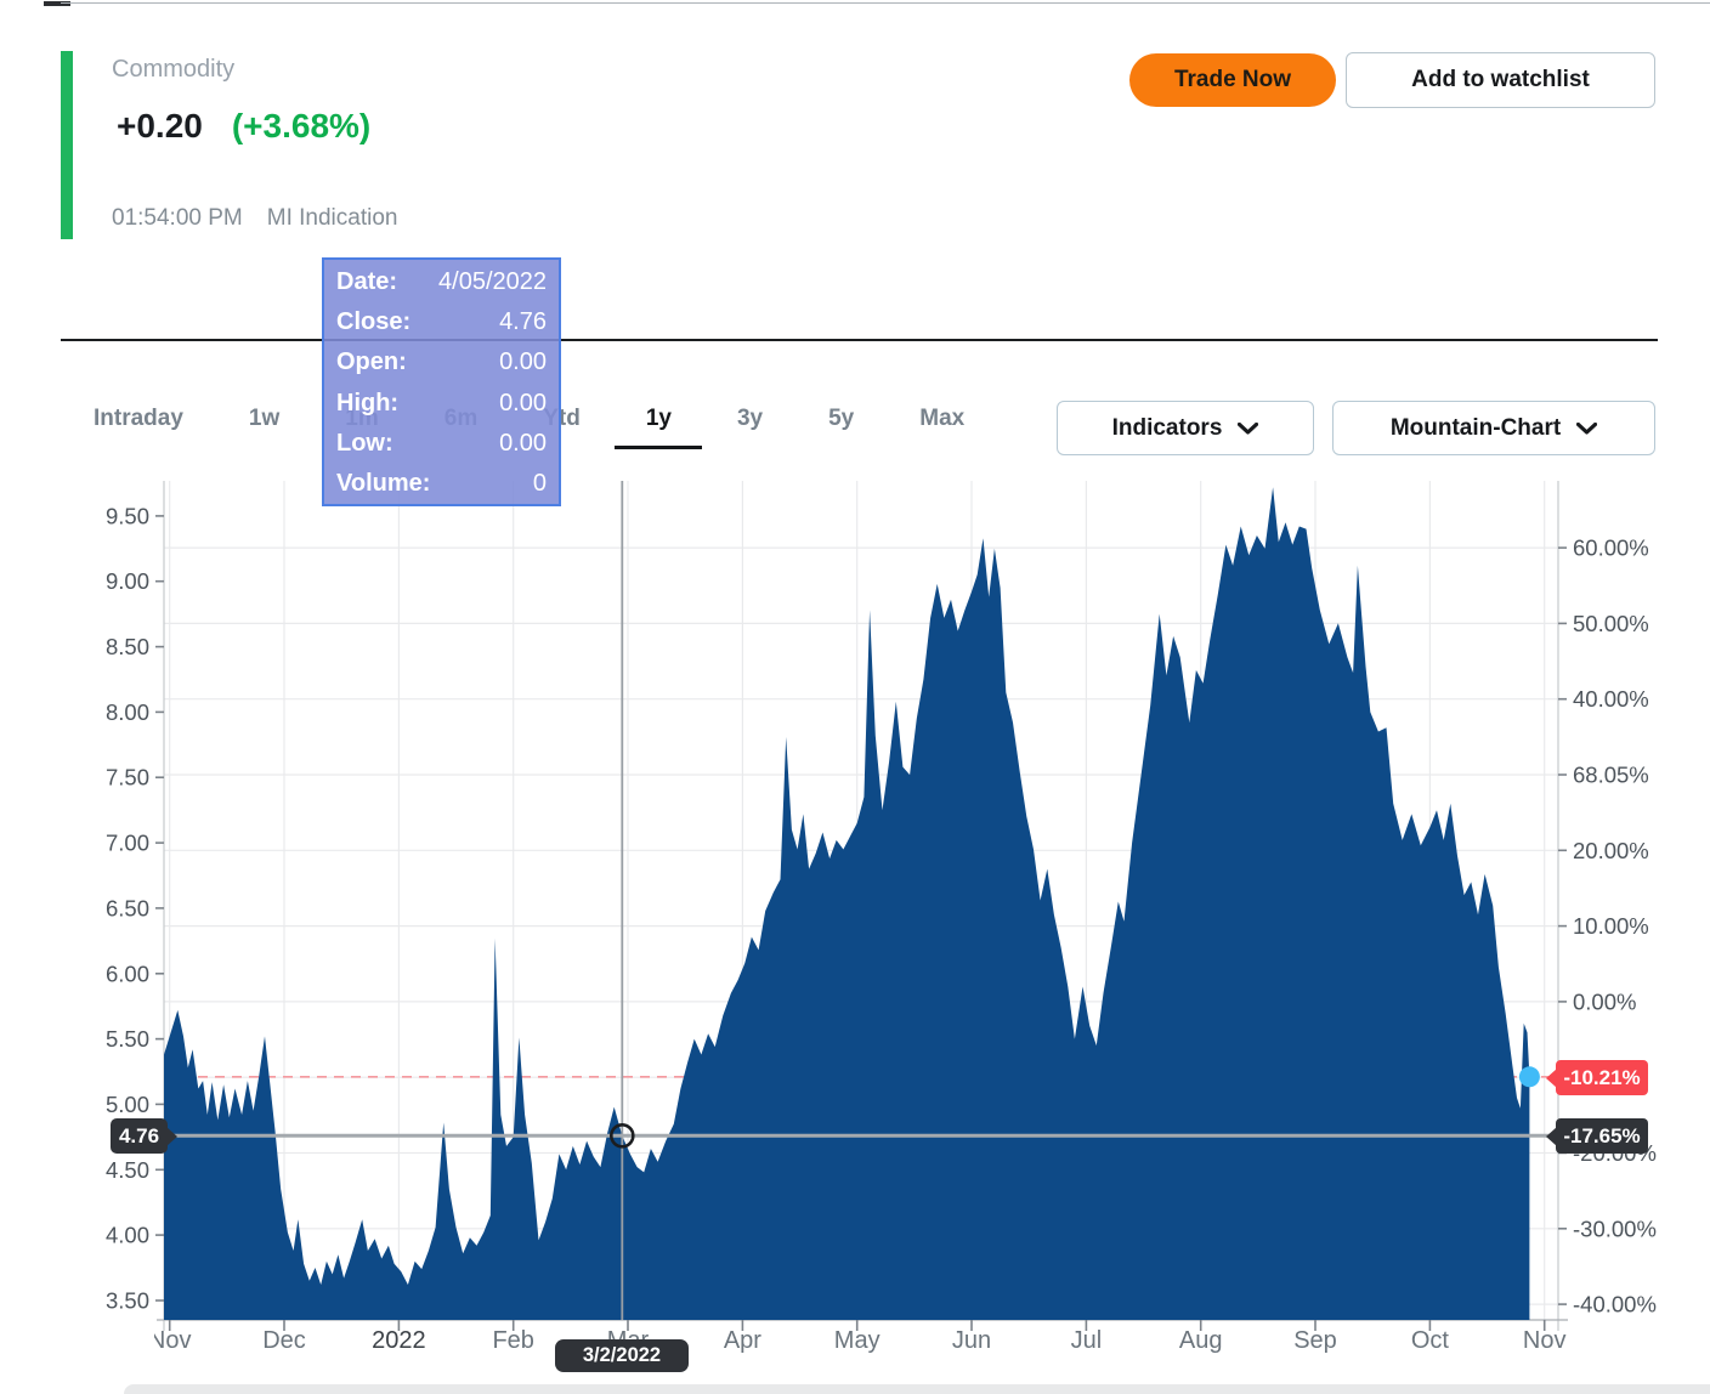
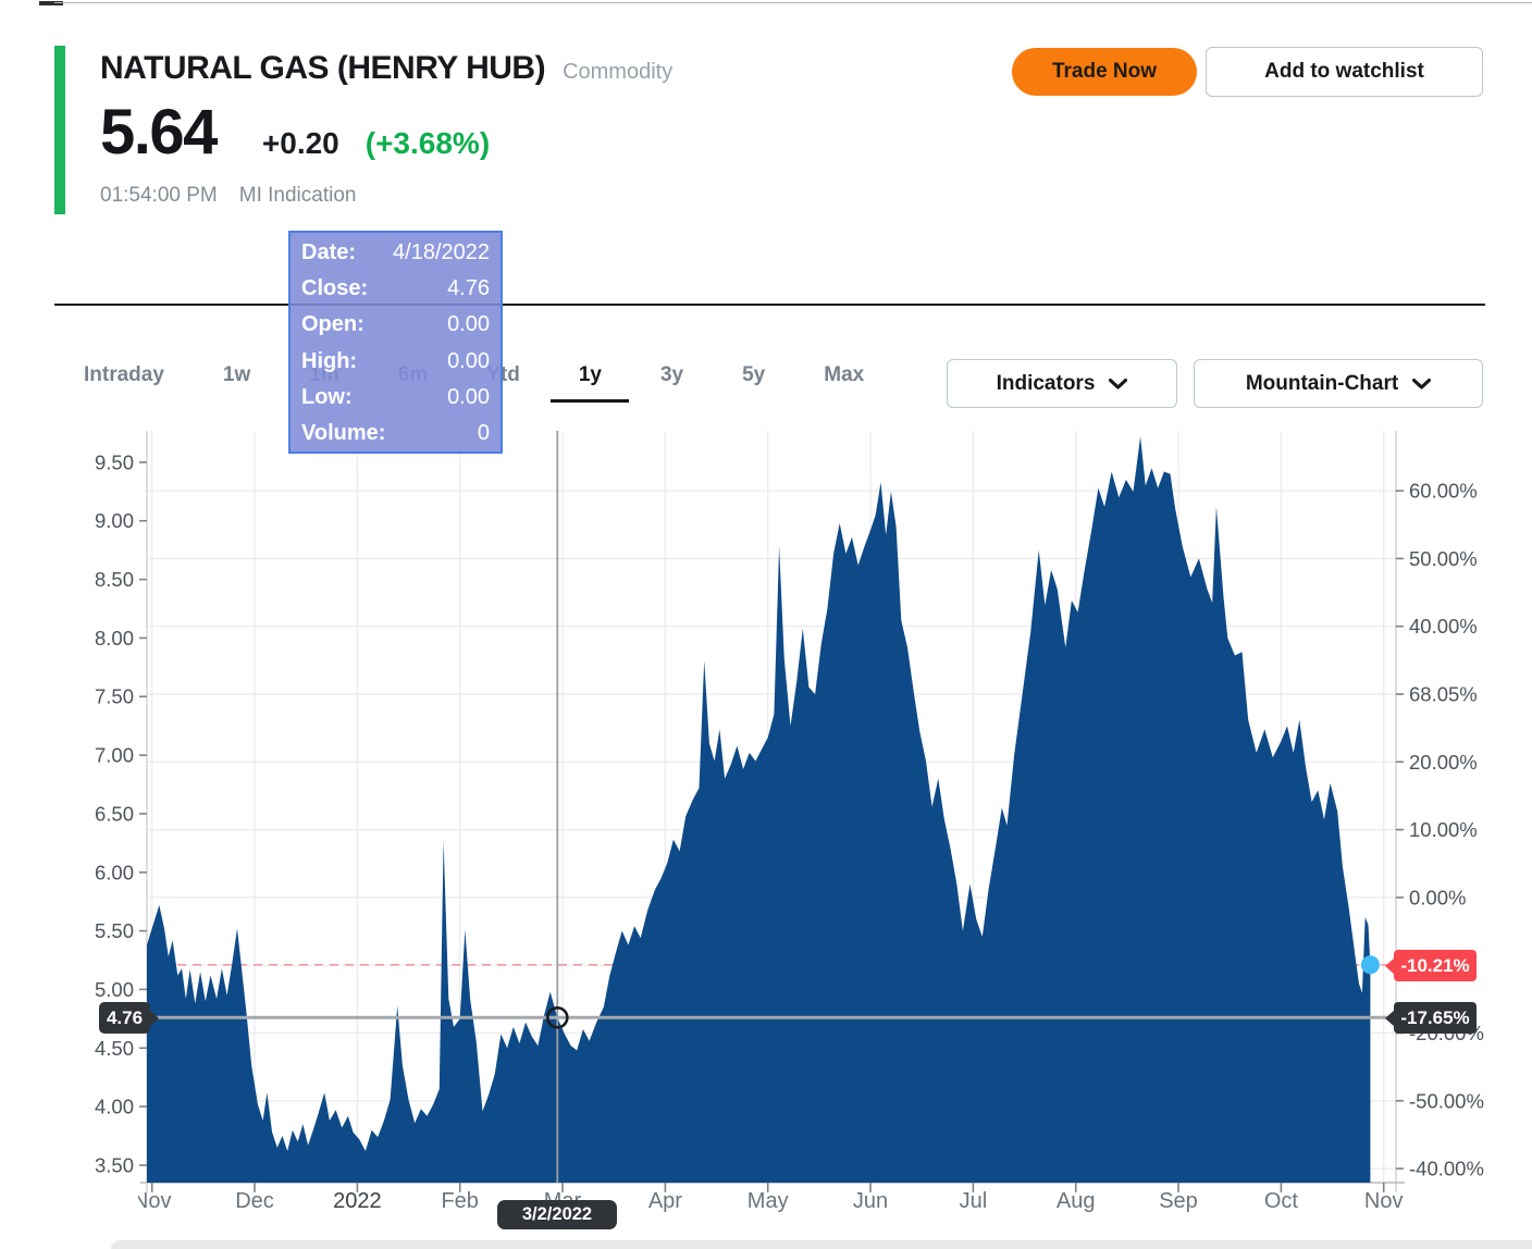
+ NATURAL GAS (HENRY HUB)
  Commodity
+ 5.64
  +0.20
  (+3.68%)
  01:54:00 PM
  MI Indication
  Trade Now
  Add to watchlist
  Intraday
  1w
  1m
  Ytd
  1y
  3y
  5y
  Max
  Indicators
  Mountain-Chart
  9.50
  9.00
  8.50
  8.00
  7.50
  7.00
  6.50
  6.00
  5.50
  5.00
  4.50
  4.00
  3.50
  60.00%
  50.00%
  40.00%
  68.05%
  20.00%
  10.00%
  0.00%
- -30.00%
+ -50.00%
  -40.00%
  Nov
  Dec
  2022
  Feb
  Apr
  May
  Jun
  Jul
  Aug
  Sep
  Oct
  Nov
  Date:
- 4/05/2022
+ 4/18/2022
  Close:
  4.76
  Open:
  0.00
  High:
  0.00
  Low:
  0.00
  Volume:
  0
  4.76
  -10.21%
  -17.65%
  3/2/2022
